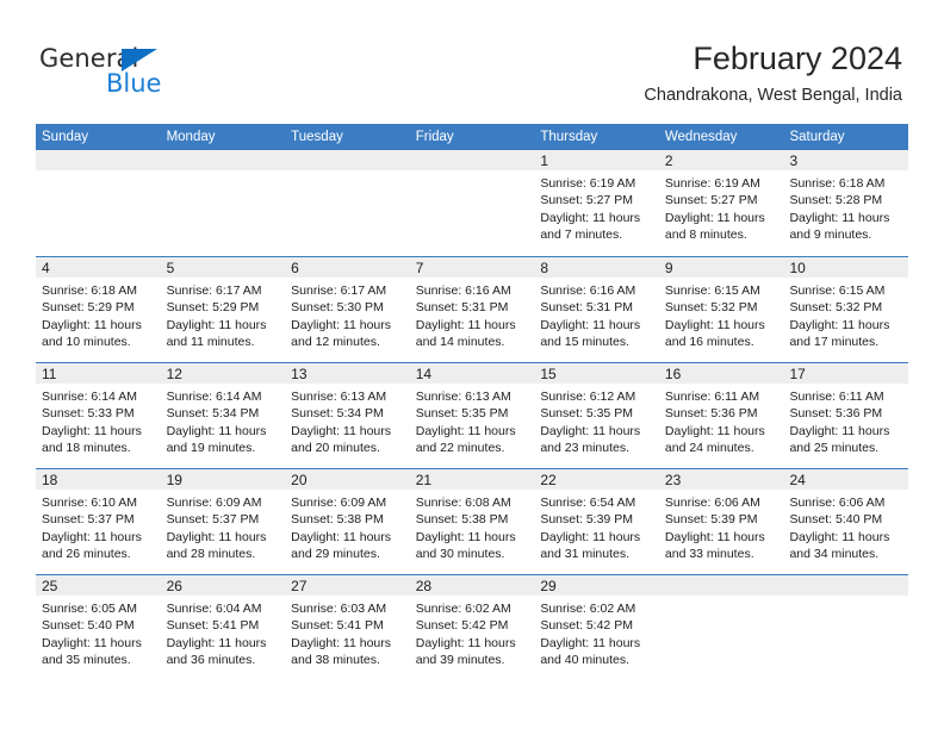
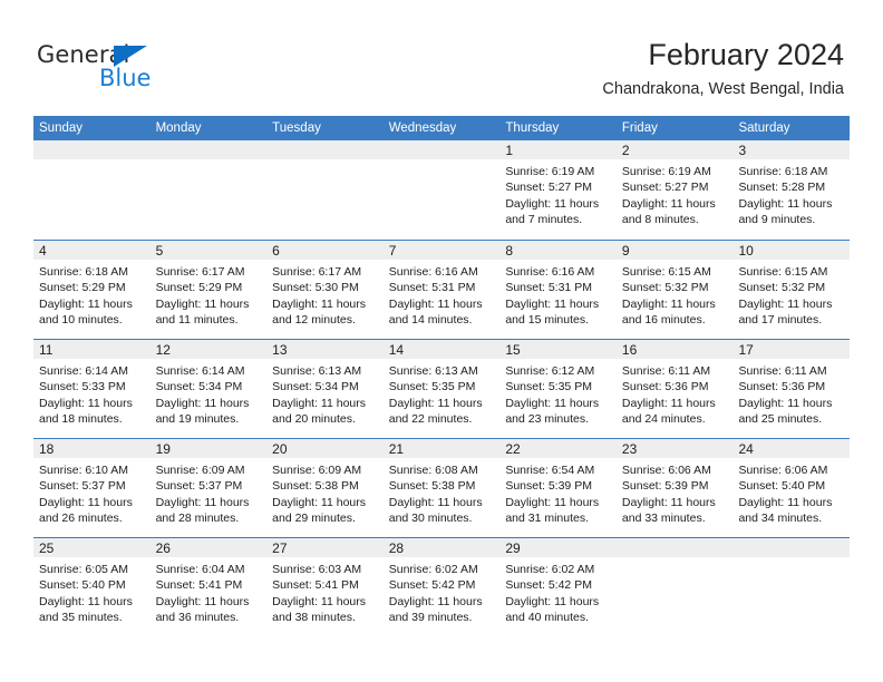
  General
  Blue
  February 2024
  Chandrakona, West Bengal, India
  Sunday
  Monday
  Tuesday
- Friday
+ Wednesday
  Thursday
- Wednesday
+ Friday
  Saturday
  1
  Sunrise: 6:19 AM
  Sunset: 5:27 PM
  Daylight: 11 hours
  and 7 minutes.
  2
  Sunrise: 6:19 AM
  Sunset: 5:27 PM
  Daylight: 11 hours
  and 8 minutes.
  3
  Sunrise: 6:18 AM
  Sunset: 5:28 PM
  Daylight: 11 hours
  and 9 minutes.
  4
  Sunrise: 6:18 AM
  Sunset: 5:29 PM
  Daylight: 11 hours
  and 10 minutes.
  5
  Sunrise: 6:17 AM
  Sunset: 5:29 PM
  Daylight: 11 hours
  and 11 minutes.
  6
  Sunrise: 6:17 AM
  Sunset: 5:30 PM
  Daylight: 11 hours
  and 12 minutes.
  7
  Sunrise: 6:16 AM
  Sunset: 5:31 PM
  Daylight: 11 hours
  and 14 minutes.
  8
  Sunrise: 6:16 AM
  Sunset: 5:31 PM
  Daylight: 11 hours
  and 15 minutes.
  9
  Sunrise: 6:15 AM
  Sunset: 5:32 PM
  Daylight: 11 hours
  and 16 minutes.
  10
  Sunrise: 6:15 AM
  Sunset: 5:32 PM
  Daylight: 11 hours
  and 17 minutes.
  11
  Sunrise: 6:14 AM
  Sunset: 5:33 PM
  Daylight: 11 hours
  and 18 minutes.
  12
  Sunrise: 6:14 AM
  Sunset: 5:34 PM
  Daylight: 11 hours
  and 19 minutes.
  13
  Sunrise: 6:13 AM
  Sunset: 5:34 PM
  Daylight: 11 hours
  and 20 minutes.
  14
  Sunrise: 6:13 AM
  Sunset: 5:35 PM
  Daylight: 11 hours
  and 22 minutes.
  15
  Sunrise: 6:12 AM
  Sunset: 5:35 PM
  Daylight: 11 hours
  and 23 minutes.
  16
  Sunrise: 6:11 AM
  Sunset: 5:36 PM
  Daylight: 11 hours
  and 24 minutes.
  17
  Sunrise: 6:11 AM
  Sunset: 5:36 PM
  Daylight: 11 hours
  and 25 minutes.
  18
  Sunrise: 6:10 AM
  Sunset: 5:37 PM
  Daylight: 11 hours
  and 26 minutes.
  19
  Sunrise: 6:09 AM
  Sunset: 5:37 PM
  Daylight: 11 hours
  and 28 minutes.
  20
  Sunrise: 6:09 AM
  Sunset: 5:38 PM
  Daylight: 11 hours
  and 29 minutes.
  21
  Sunrise: 6:08 AM
  Sunset: 5:38 PM
  Daylight: 11 hours
  and 30 minutes.
  22
  Sunrise: 6:54 AM
  Sunset: 5:39 PM
  Daylight: 11 hours
  and 31 minutes.
  23
  Sunrise: 6:06 AM
  Sunset: 5:39 PM
  Daylight: 11 hours
  and 33 minutes.
  24
  Sunrise: 6:06 AM
  Sunset: 5:40 PM
  Daylight: 11 hours
  and 34 minutes.
  25
  Sunrise: 6:05 AM
  Sunset: 5:40 PM
  Daylight: 11 hours
  and 35 minutes.
  26
  Sunrise: 6:04 AM
  Sunset: 5:41 PM
  Daylight: 11 hours
  and 36 minutes.
  27
  Sunrise: 6:03 AM
  Sunset: 5:41 PM
  Daylight: 11 hours
  and 38 minutes.
  28
  Sunrise: 6:02 AM
  Sunset: 5:42 PM
  Daylight: 11 hours
  and 39 minutes.
  29
  Sunrise: 6:02 AM
  Sunset: 5:42 PM
  Daylight: 11 hours
  and 40 minutes.
